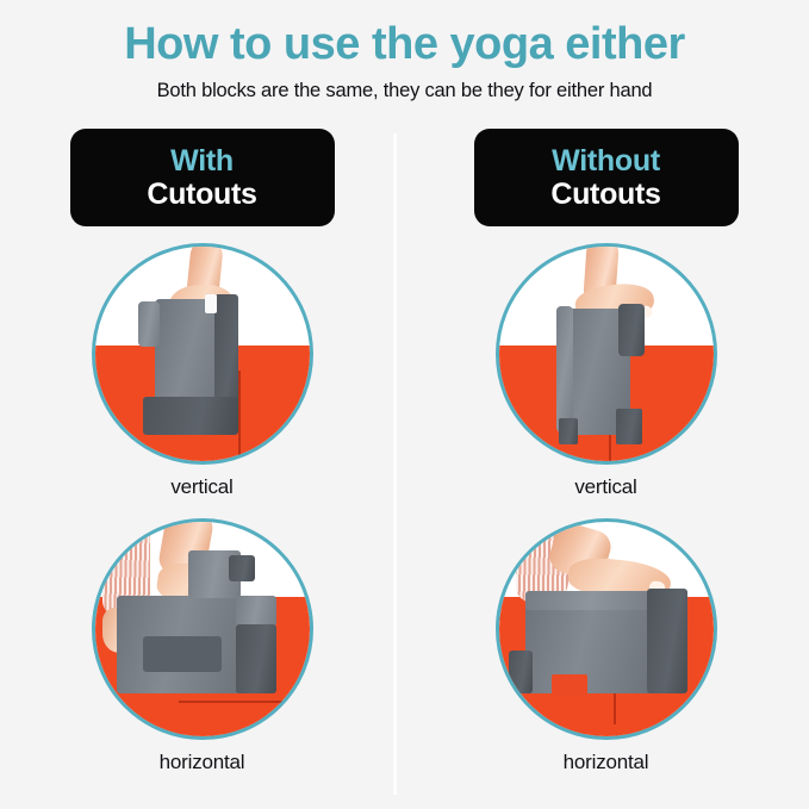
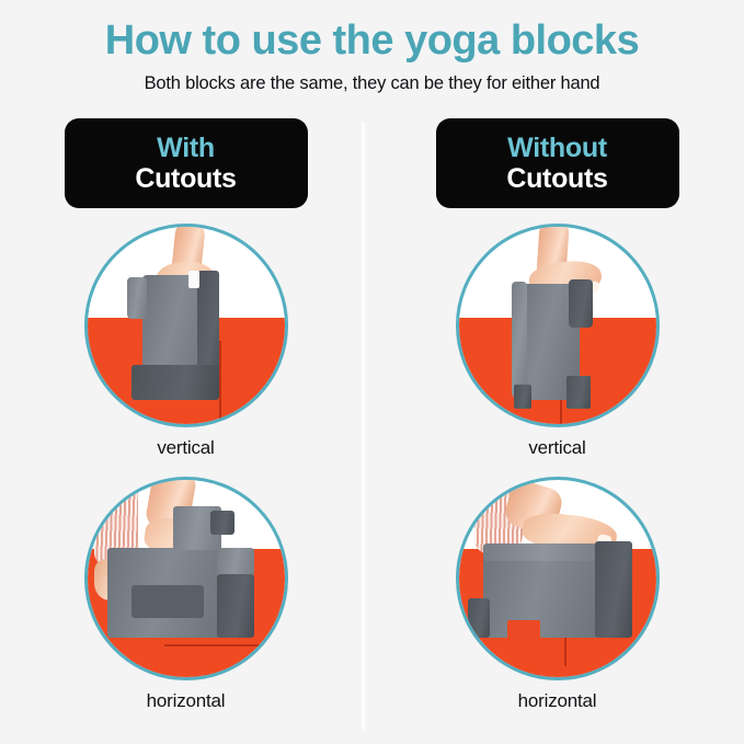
- How to use the yoga either
+ How to use the yoga blocks
  Both blocks are the same, they can be they for either hand
  With
  Cutouts
  vertical
  horizontal
  Without
  Cutouts
  vertical
  horizontal
